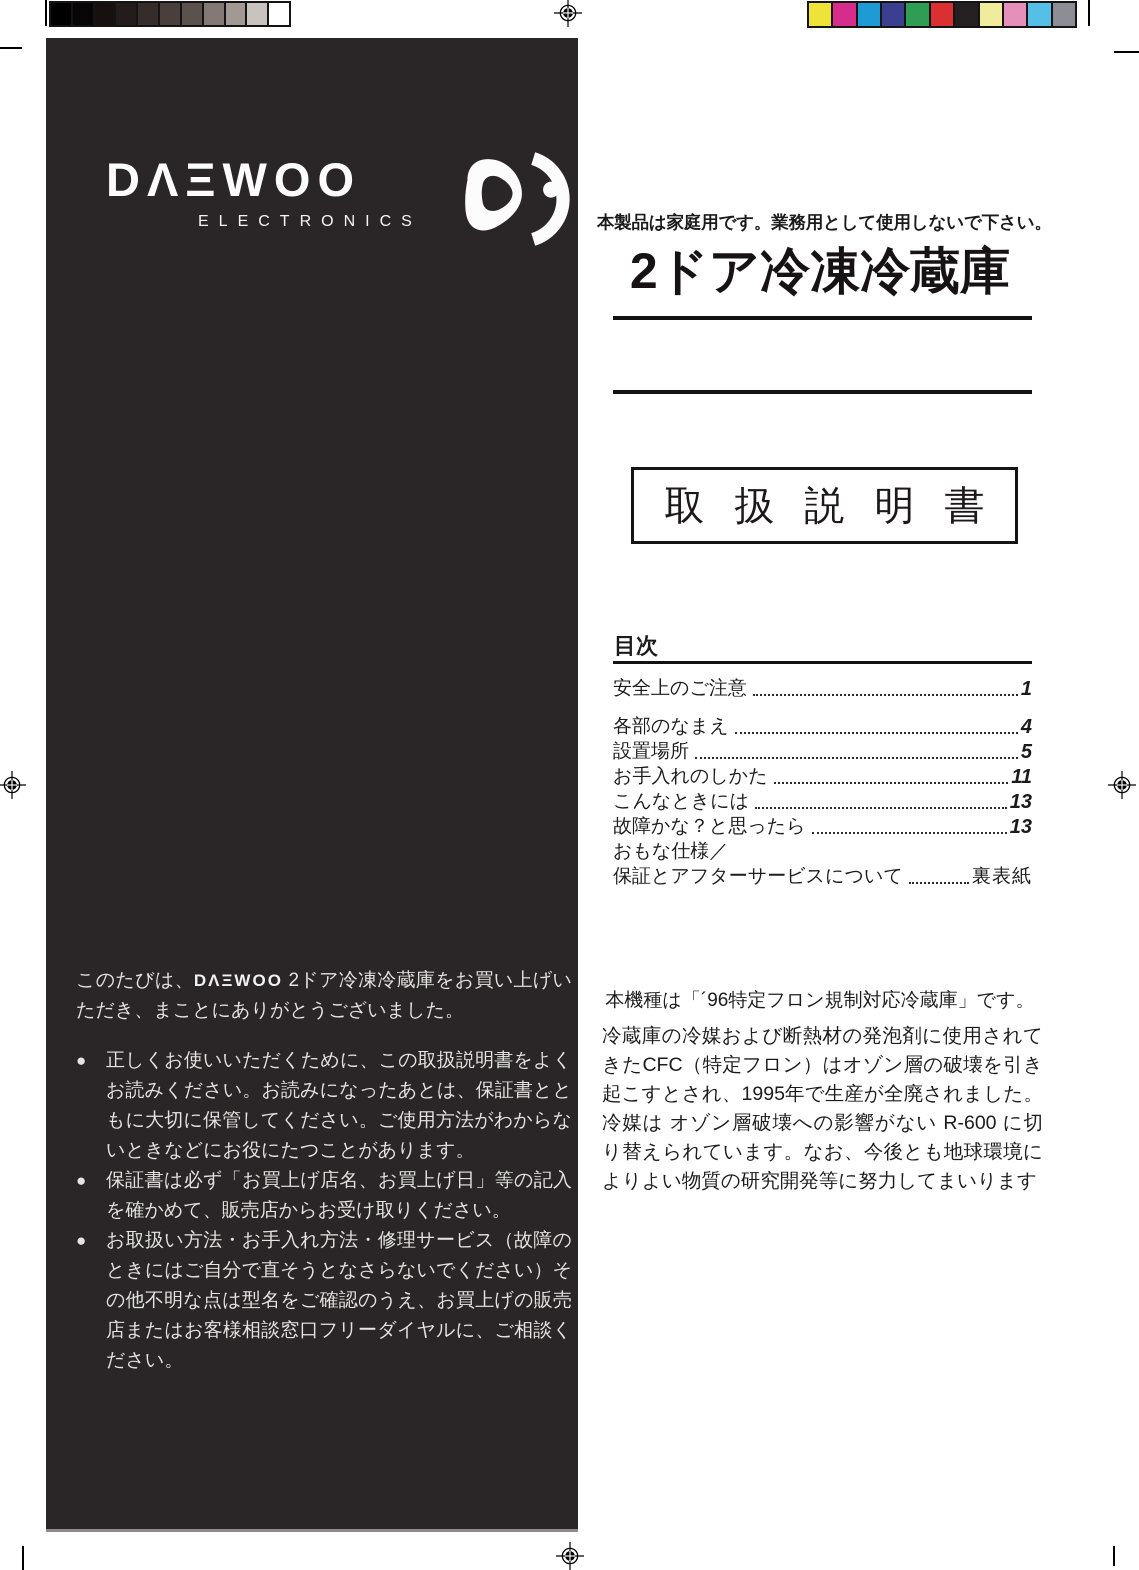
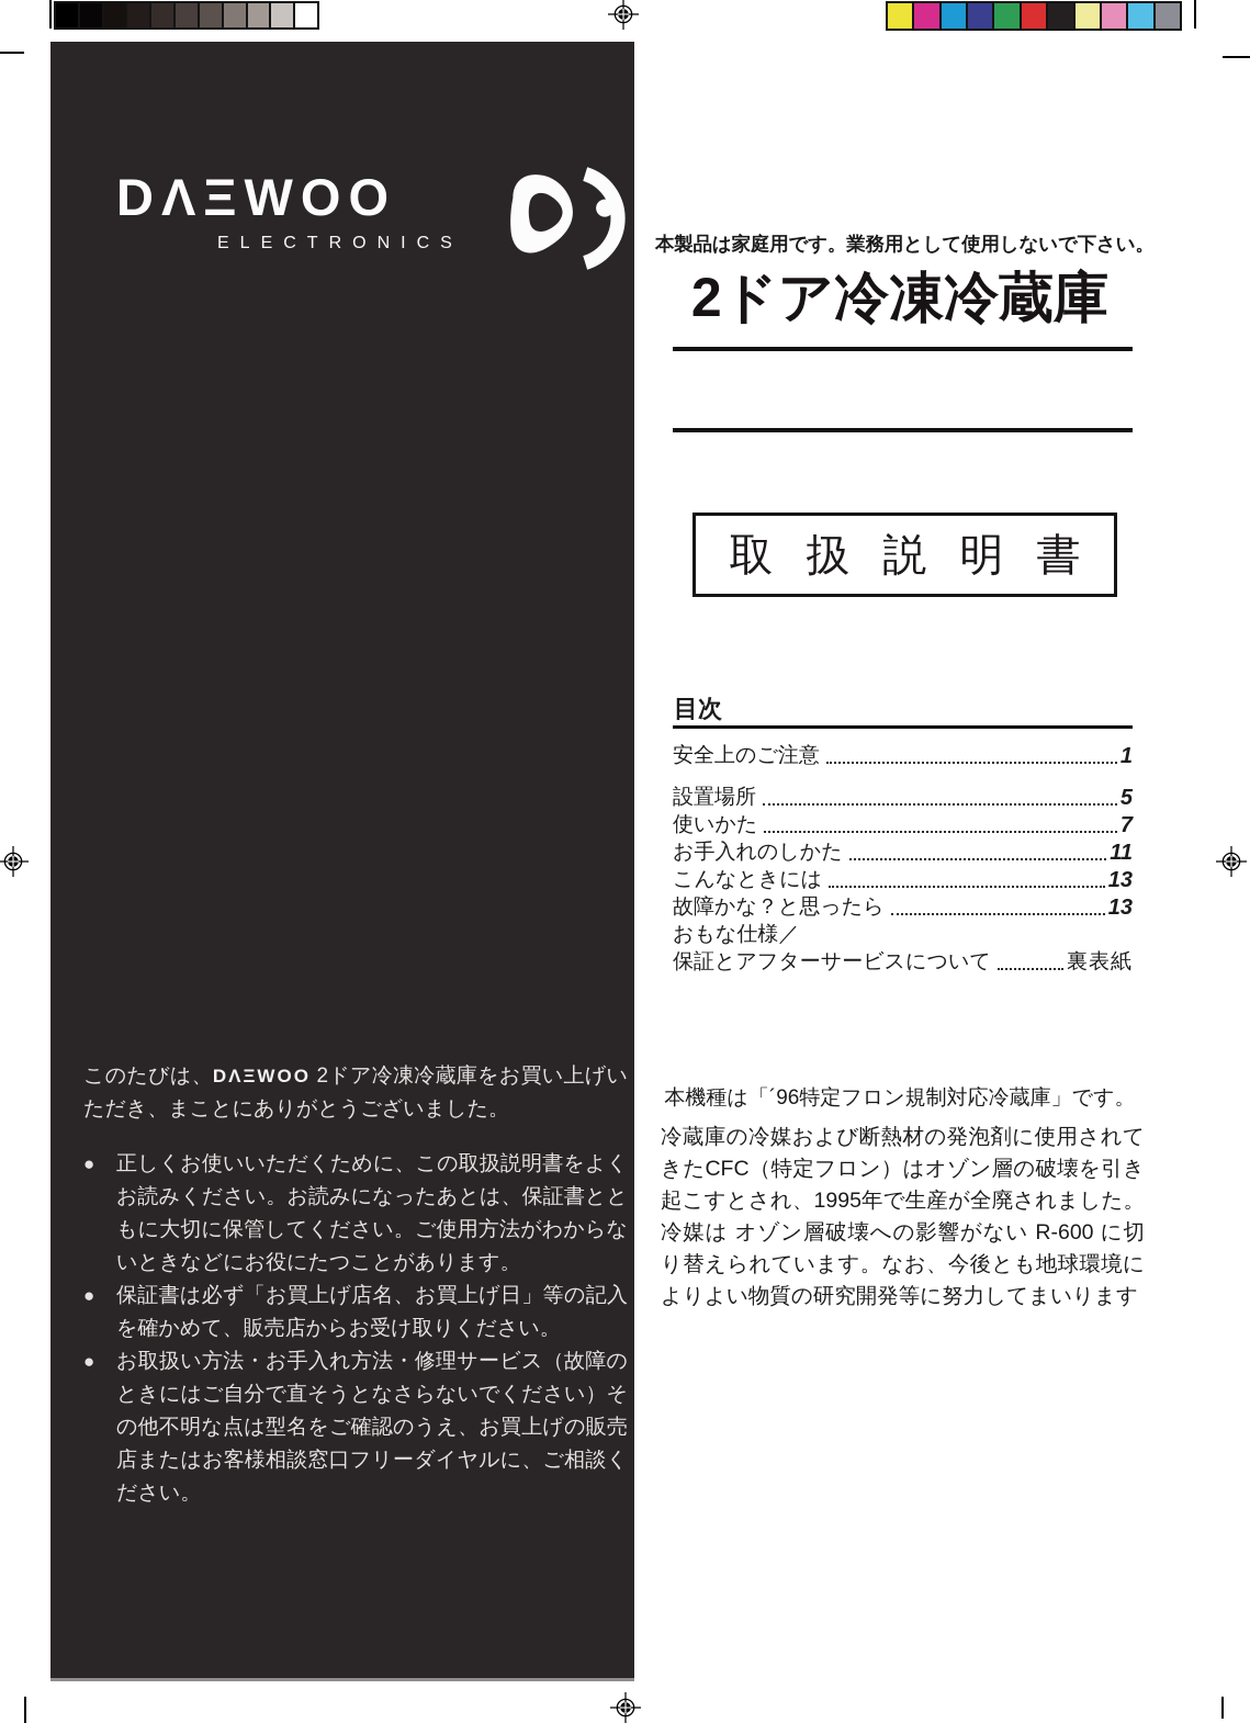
  DΛΞWOO
  ELECTRONICS
  このたびは、DΛΞWOO 2ドア冷凍冷蔵庫をお買い上げいただき、まことにありがとうございました。
  ●
  正しくお使いいただくために、この取扱説明書をよくお読みください。お読みになったあとは、保証書とともに大切に保管してください。ご使用方法がわからないときなどにお役にたつことがあります。
  ●
  保証書は必ず「お買上げ店名、お買上げ日」等の記入を確かめて、販売店からお受け取りください。
  ●
  お取扱い方法・お手入れ方法・修理サービス（故障のときにはご自分で直そうとなさらないでください）その他不明な点は型名をご確認のうえ、お買上げの販売店またはお客様相談窓口フリーダイヤルに、ご相談ください。
  本製品は家庭用です。業務用として使用しないで下さい。
  2ドア冷凍冷蔵庫
  取扱説明書
  目次
  安全上のご注意
  1
- 各部のなまえ
- 4
  設置場所
  5
+ 使いかた
+ 7
  お手入れのしかた
  11
  こんなときには
  13
  故障かな？と思ったら
  13
  おもな仕様／
  保証とアフターサービスについて
  裏表紙
  本機種は「´96特定フロン規制対応冷蔵庫」です。
  冷蔵庫の冷媒および断熱材の発泡剤に使用されてきたCFC（特定フロン）はオゾン層の破壊を引き起こすとされ、1995年で生産が全廃されました。冷媒は オゾン層破壊への影響がない R-600 に切り替えられています。なお、今後とも地球環境によりよい物質の研究開発等に努力してまいります
